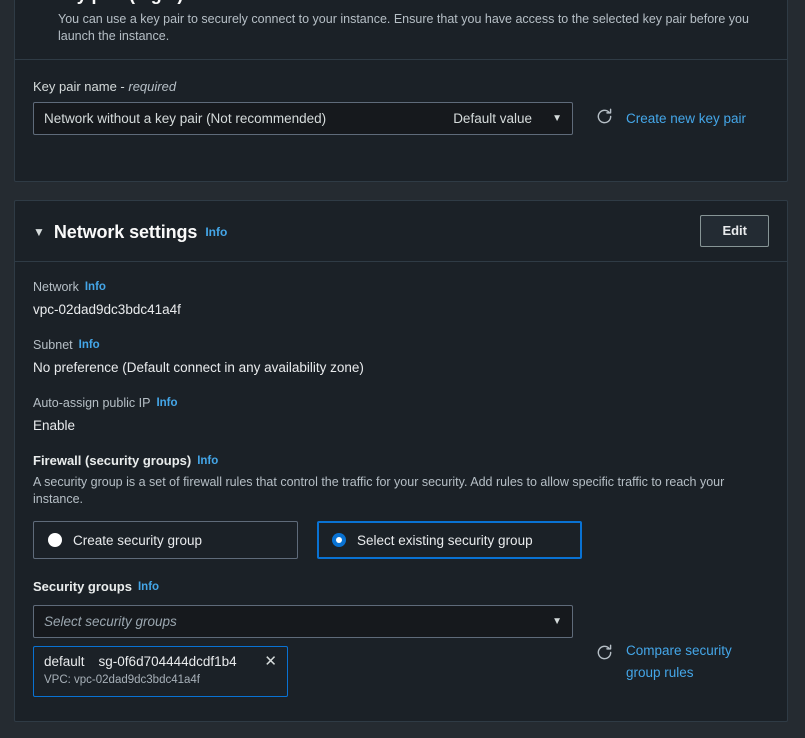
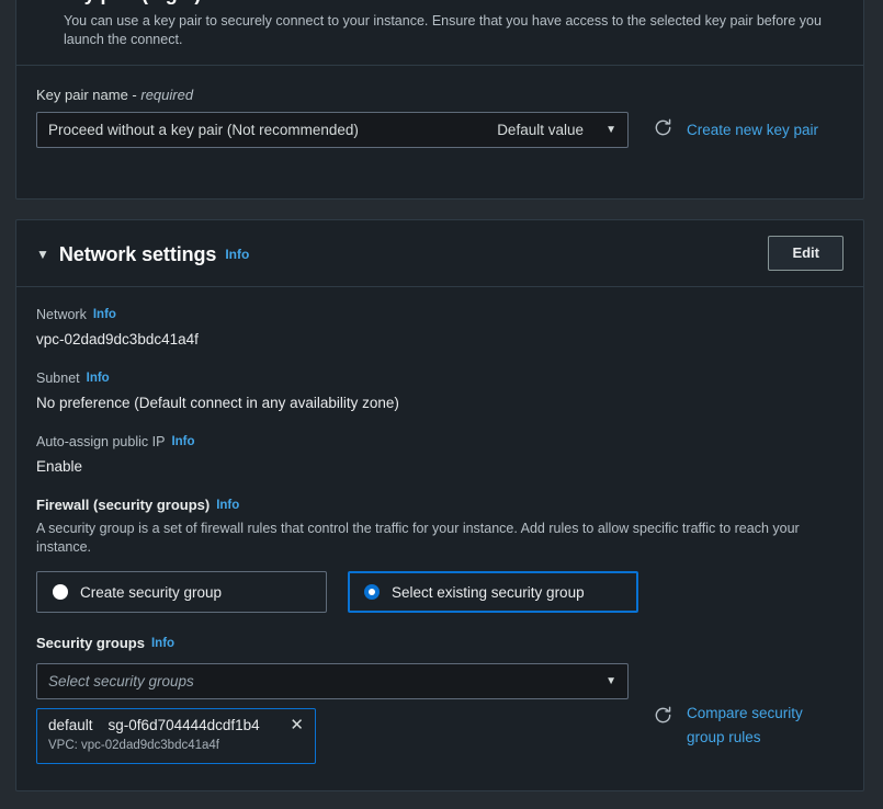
- You can use a key pair to securely connect to your instance. Ensure that you have access to the selected key pair before you launch the instance.
+ You can use a key pair to securely connect to your instance. Ensure that you have access to the selected key pair before you launch the connect.
  Key pair name - required
- Network without a key pair (Not recommended)
+ Proceed without a key pair (Not recommended)
  Default value
  ▼
  Create new key pair
  ▼
  Network settings
  Info
  Edit
  Network Info
  vpc-02dad9dc3bdc41a4f
  Subnet Info
  No preference (Default connect in any availability zone)
  Auto-assign public IP Info
  Enable
  Firewall (security groups) Info
- A security group is a set of firewall rules that control the traffic for your security. Add rules to allow specific traffic to reach your instance.
+ A security group is a set of firewall rules that control the traffic for your instance. Add rules to allow specific traffic to reach your instance.
  Create security group
  Select existing security group
  Security groups Info
  Select security groups
  ▼
  default
  sg-0f6d704444dcdf1b4
  ✕
  VPC: vpc-02dad9dc3bdc41a4f
  Compare security group rules
